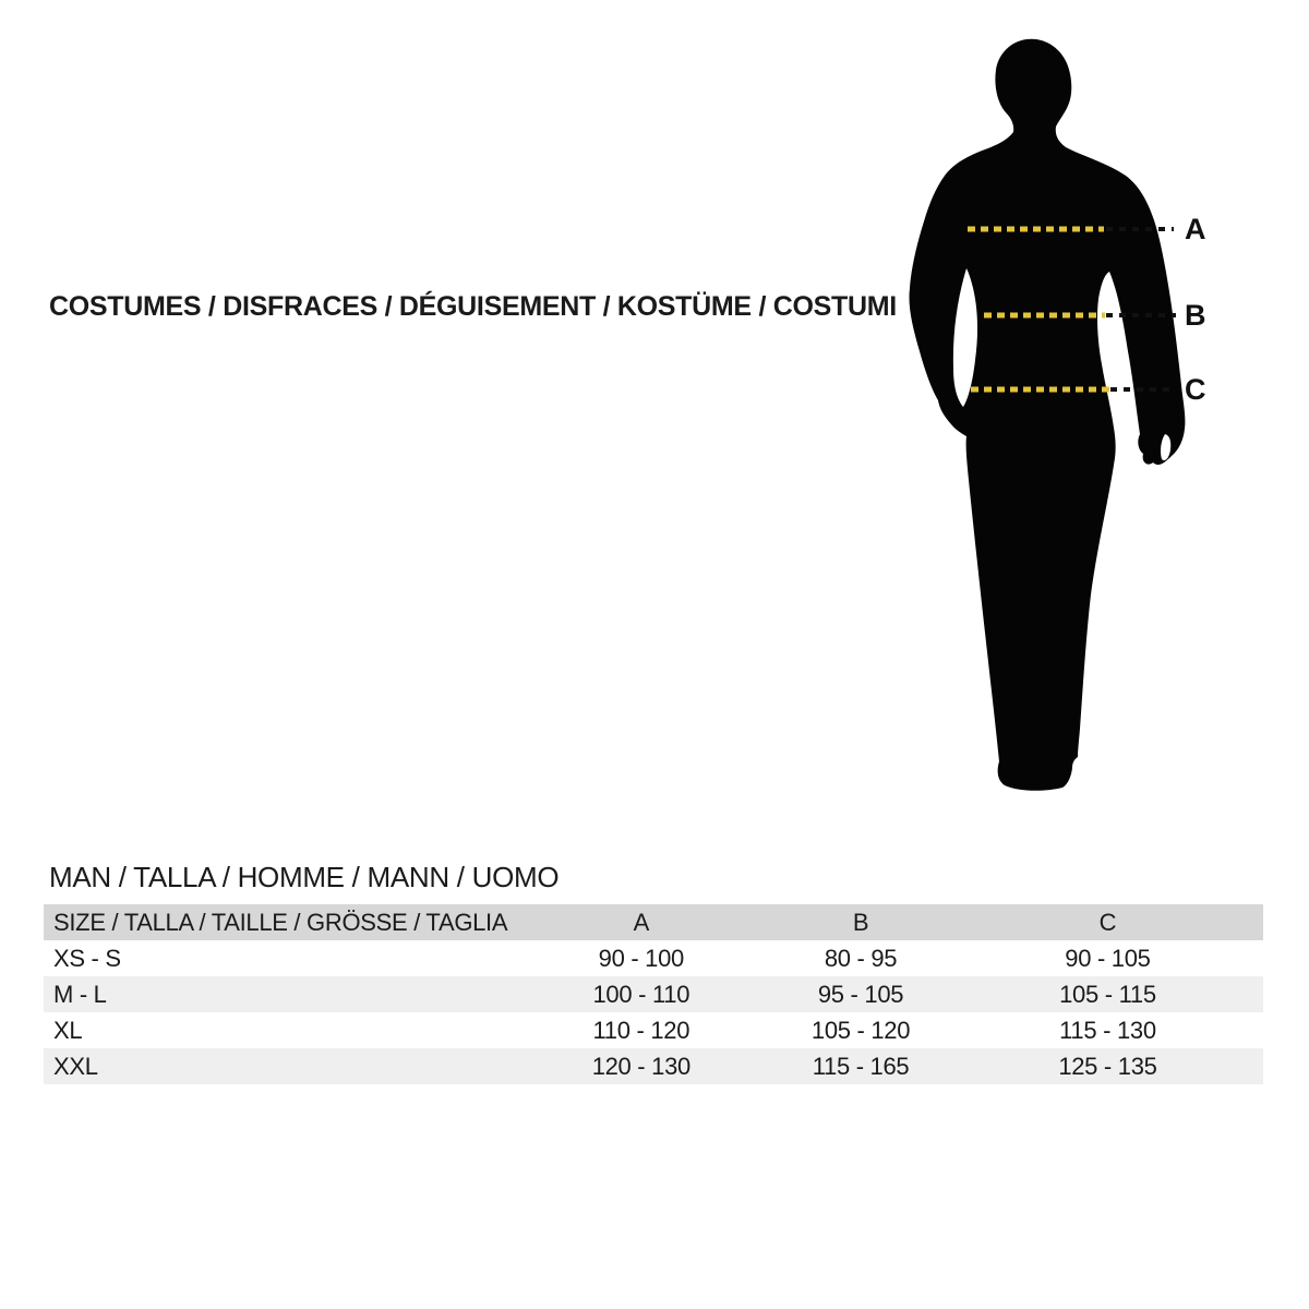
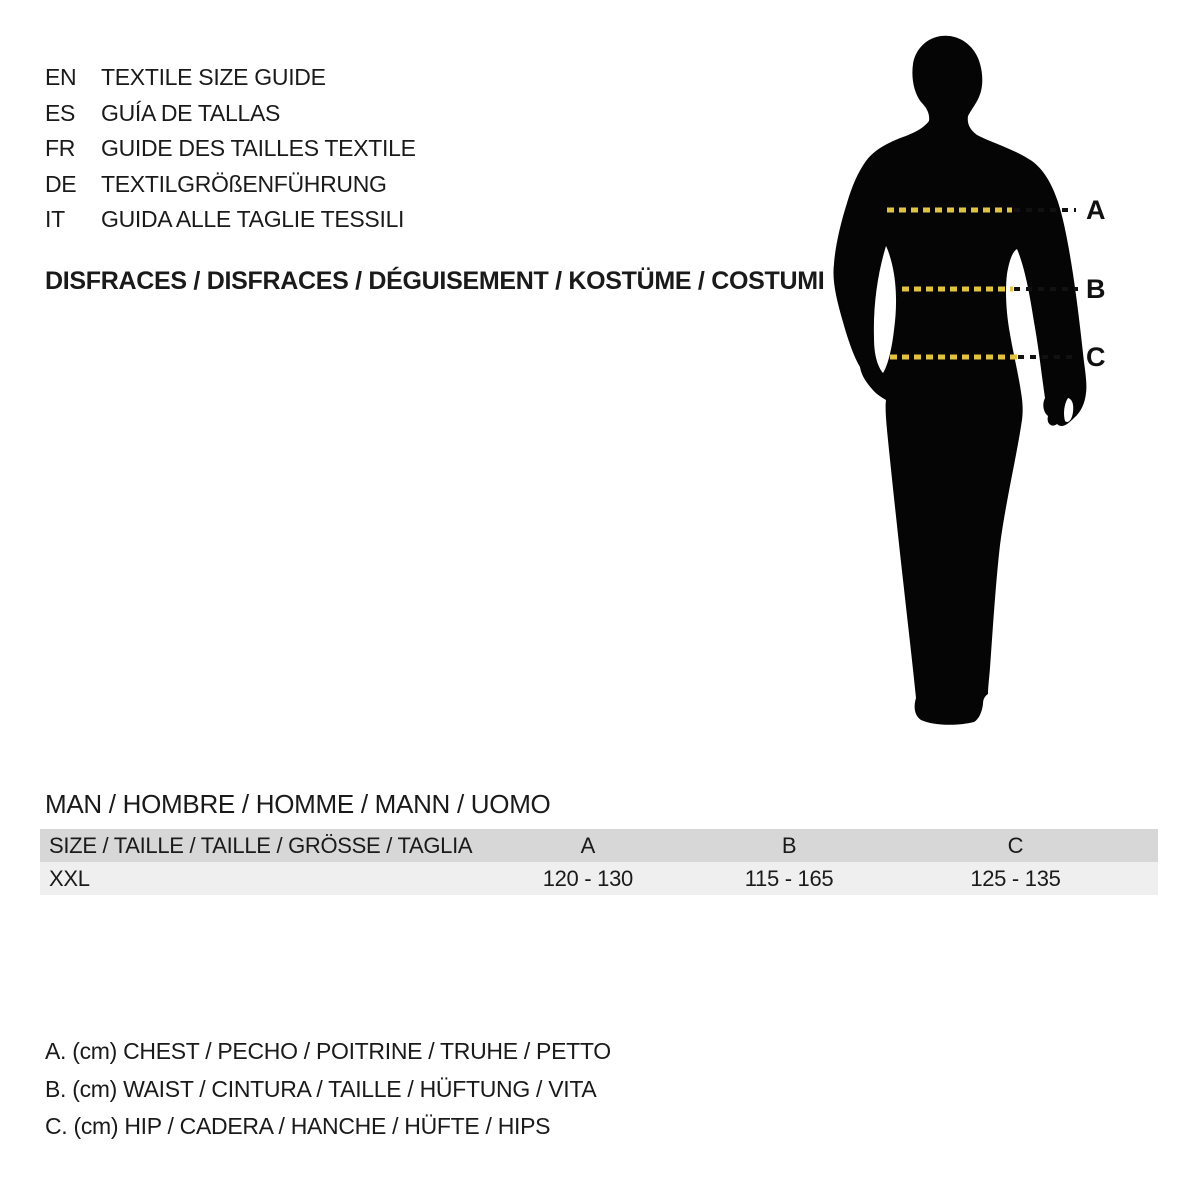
+ EN
+ TEXTILE SIZE GUIDE
+ ES
+ GUÍA DE TALLAS
+ FR
+ GUIDE DES TAILLES TEXTILE
+ DE
+ TEXTILGRÖßENFÜHRUNG
+ IT
+ GUIDA ALLE TAGLIE TESSILI
- COSTUMES / DISFRACES / DÉGUISEMENT / KOSTÜME / COSTUMI
+ DISFRACES / DISFRACES / DÉGUISEMENT / KOSTÜME / COSTUMI
  A
  B
  C
- MAN / TALLA / HOMME / MANN / UOMO
+ MAN / HOMBRE / HOMME / MANN / UOMO
- SIZE / TALLA / TAILLE / GRÖSSE / TAGLIA	A	B	C
+ SIZE / TAILLE / TAILLE / GRÖSSE / TAGLIA	A	B	C
- XS - S	90 - 100	80 - 95	90 - 105
- M - L	100 - 110	95 - 105	105 - 115
- XL	110 - 120	105 - 120	115 - 130
  XXL	120 - 130	115 - 165	125 - 135
+ A. (cm) CHEST / PECHO / POITRINE / TRUHE / PETTO
+ B. (cm) WAIST / CINTURA / TAILLE / HÜFTUNG / VITA
+ C. (cm) HIP / CADERA / HANCHE / HÜFTE / HIPS
